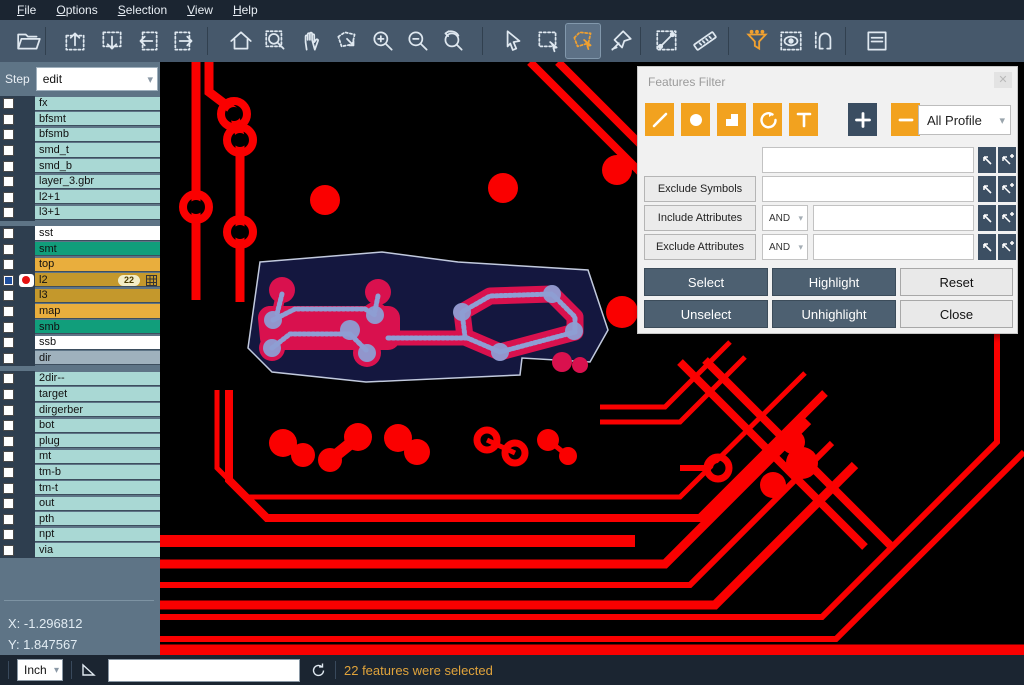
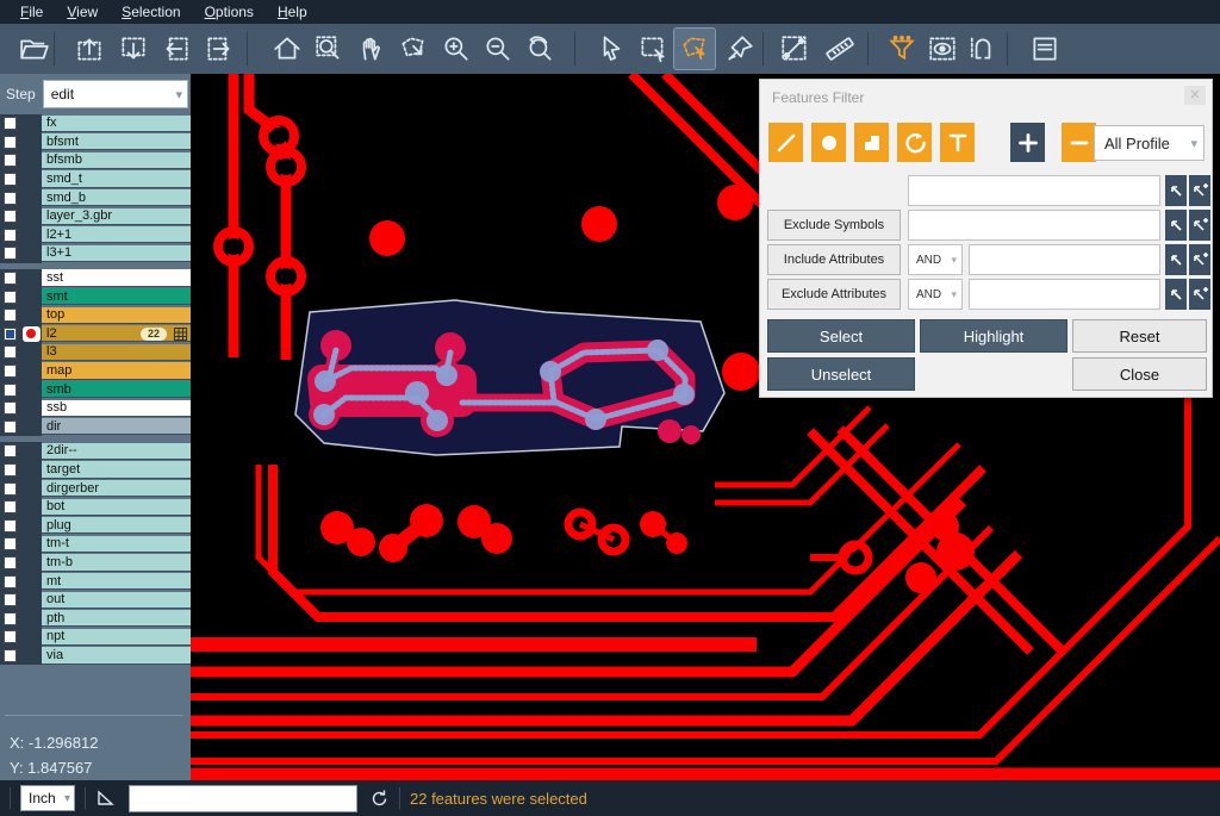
  File
- Options
+ View
  Selection
- View
+ Options
  Help
  Step
  edit
  ▾
  fx
  bfsmt
  bfsmb
  smd_t
  smd_b
  layer_3.gbr
  l2+1
  l3+1
  sst
  smt
  top
  l2
  22
  l3
  map
  smb
  ssb
  dir
  2dir--
  target
  dirgerber
  bot
  plug
- mt
+ tm-t
  tm-b
- tm-t
+ mt
  out
  pth
  npt
  via
  X: -1.296812
  Y: 1.847567
  Features Filter
  ✕
  All Profile
  ▾
  Exclude Symbols
  Include Attributes
  AND
  ▾
  Exclude Attributes
  AND
  ▾
  Select
  Highlight
  Reset
  Unselect
- Unhighlight
  Close
  Inch
  ▾
  22 features were selected
